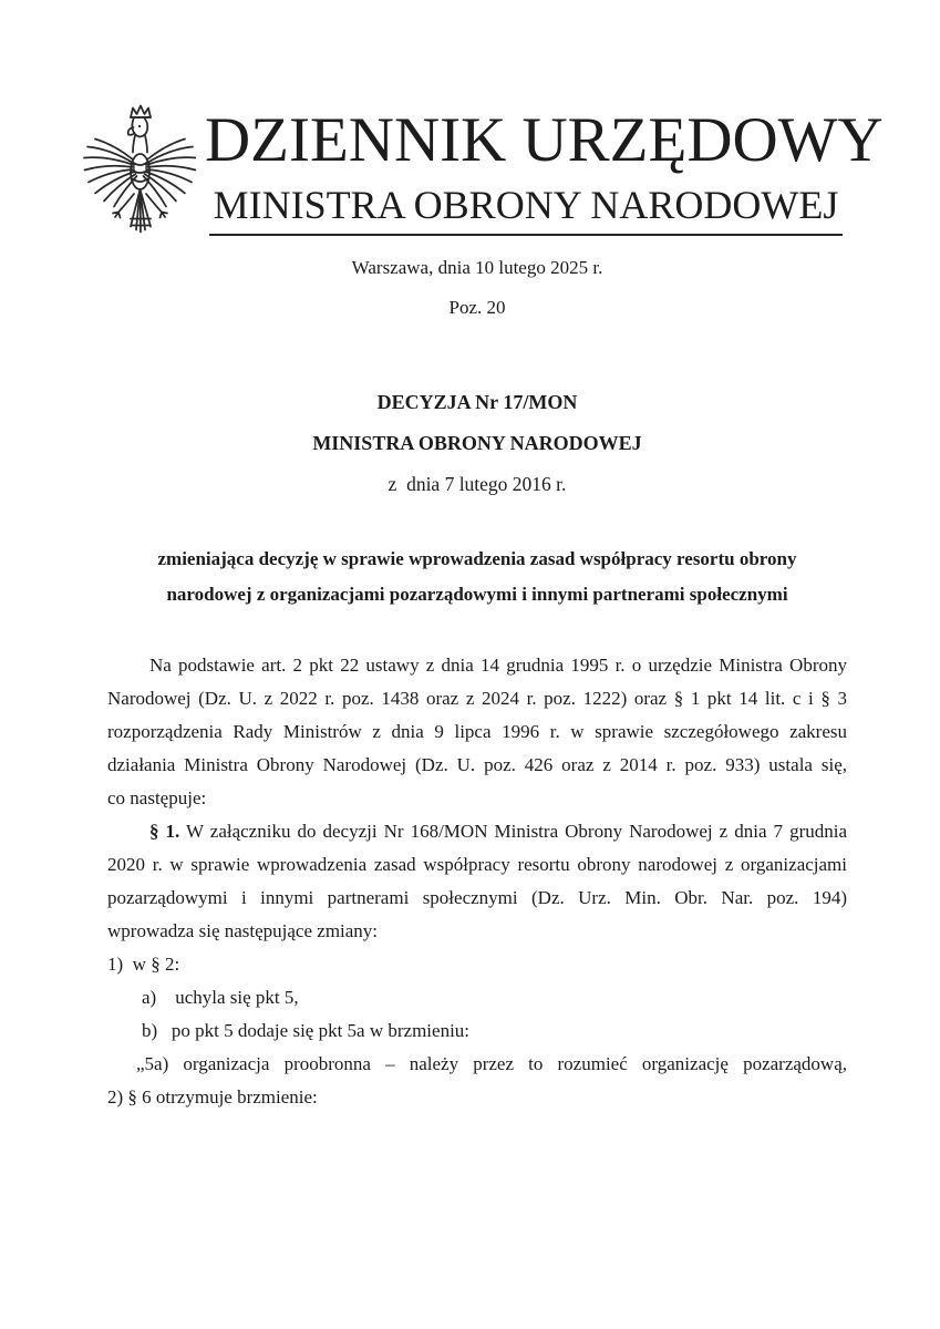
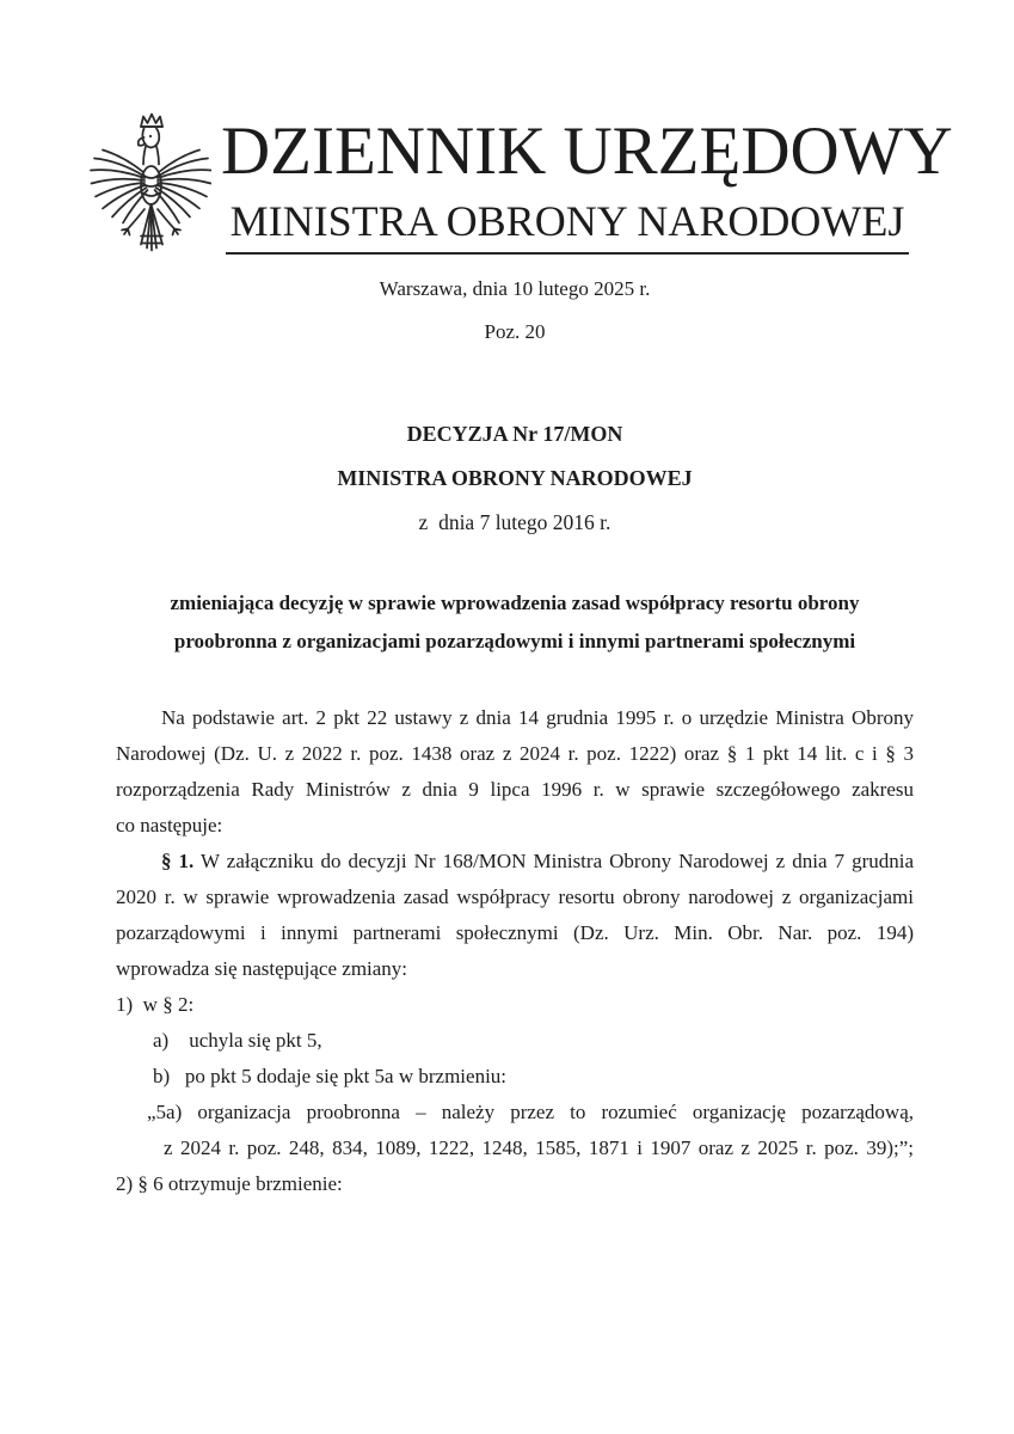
  DZIENNIK URZĘDOWY
  MINISTRA OBRONY NARODOWEJ
  Warszawa, dnia 10 lutego 2025 r.
  Poz. 20
  DECYZJA Nr 17/MON
  MINISTRA OBRONY NARODOWEJ
  z dnia 7 lutego 2016 r.
  zmieniająca decyzję w sprawie wprowadzenia zasad współpracy resortu obrony
- narodowej z organizacjami pozarządowymi i innymi partnerami społecznymi
+ proobronna z organizacjami pozarządowymi i innymi partnerami społecznymi
  Na podstawie art. 2 pkt 22 ustawy z dnia 14 grudnia 1995 r. o urzędzie Ministra Obrony
  Narodowej (Dz. U. z 2022 r. poz. 1438 oraz z 2024 r. poz. 1222) oraz § 1 pkt 14 lit. c i § 3
  rozporządzenia Rady Ministrów z dnia 9 lipca 1996 r. w sprawie szczegółowego zakresu
- działania Ministra Obrony Narodowej (Dz. U. poz. 426 oraz z 2014 r. poz. 933) ustala się,
  co następuje:
  § 1. W załączniku do decyzji Nr 168/MON Ministra Obrony Narodowej z dnia 7 grudnia
  2020 r. w sprawie wprowadzenia zasad współpracy resortu obrony narodowej z organizacjami
  pozarządowymi i innymi partnerami społecznymi (Dz. Urz. Min. Obr. Nar. poz. 194)
  wprowadza się następujące zmiany:
  1) w § 2:
  a) uchyla się pkt 5,
  b) po pkt 5 dodaje się pkt 5a w brzmieniu:
  „5a) organizacja proobronna – należy przez to rozumieć organizację pozarządową,
+ z 2024 r. poz. 248, 834, 1089, 1222, 1248, 1585, 1871 i 1907 oraz z 2025 r. poz. 39);”;
  2) § 6 otrzymuje brzmienie:
